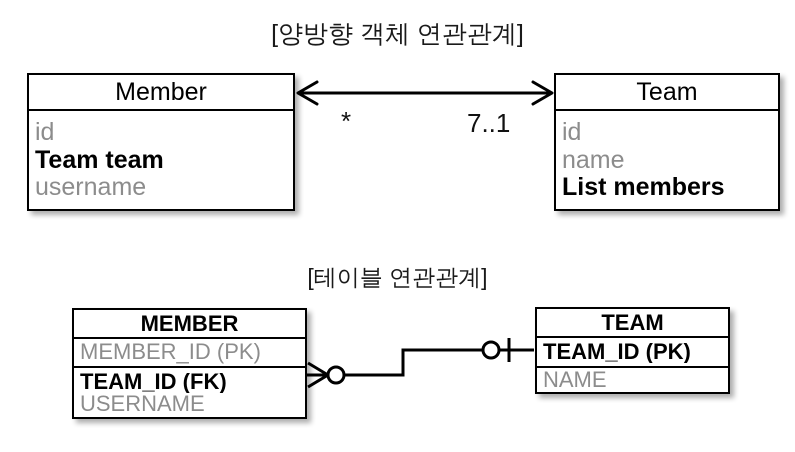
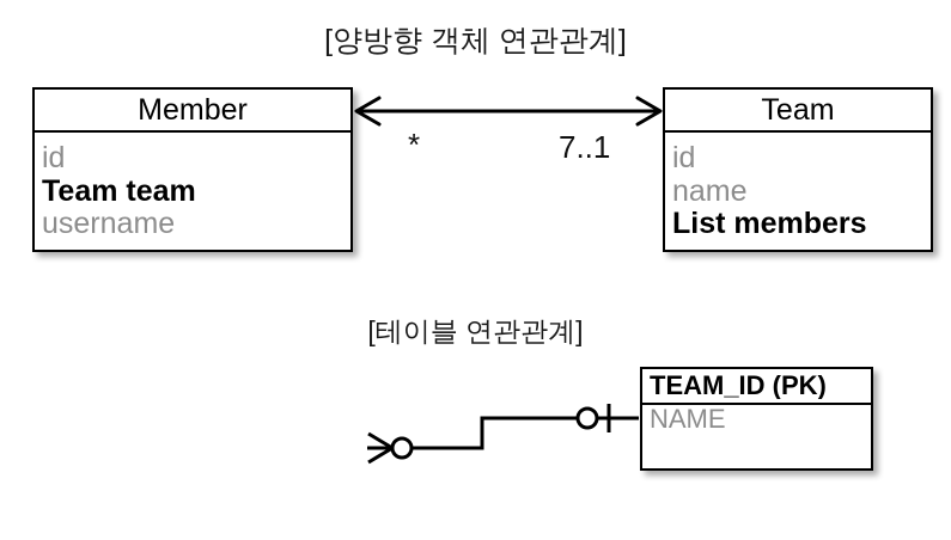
  [양방향 객체 연관관계]
  Member
  id
  Team team
  username
  Team
  id
  name
  List members
  *
  7..1
  [테이블 연관관계]
- MEMBER
- MEMBER_ID (PK)
- TEAM_ID (FK)
- USERNAME
- TEAM
  TEAM_ID (PK)
  NAME
